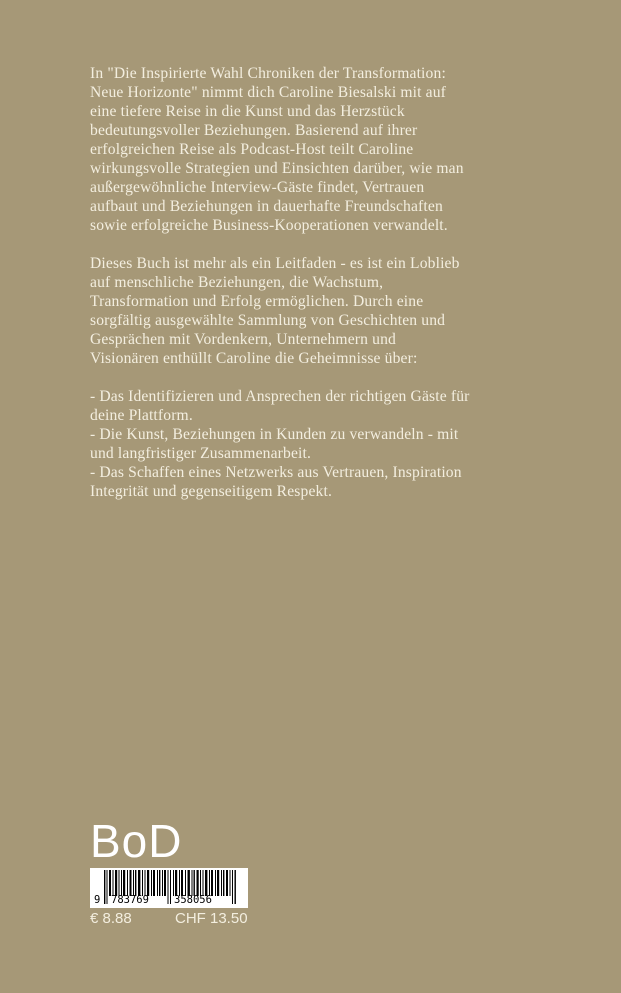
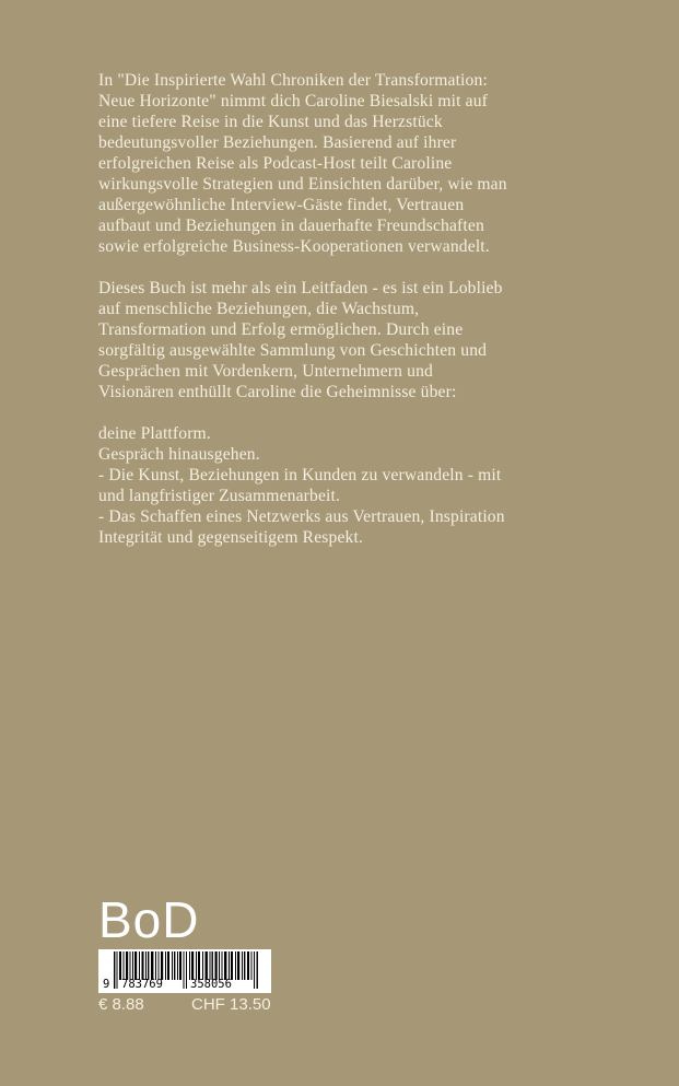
  In "Die Inspirierte Wahl Chroniken der Transformation:
  Neue Horizonte" nimmt dich Caroline Biesalski mit auf
  eine tiefere Reise in die Kunst und das Herzstück
  bedeutungsvoller Beziehungen. Basierend auf ihrer
  erfolgreichen Reise als Podcast-Host teilt Caroline
  wirkungsvolle Strategien und Einsichten darüber, wie man
  außergewöhnliche Interview-Gäste findet, Vertrauen
  aufbaut und Beziehungen in dauerhafte Freundschaften
  sowie erfolgreiche Business-Kooperationen verwandelt.
  Dieses Buch ist mehr als ein Leitfaden - es ist ein Loblieb
  auf menschliche Beziehungen, die Wachstum,
  Transformation und Erfolg ermöglichen. Durch eine
  sorgfältig ausgewählte Sammlung von Geschichten und
  Gesprächen mit Vordenkern, Unternehmern und
  Visionären enthüllt Caroline die Geheimnisse über:
- - Das Identifizieren und Ansprechen der richtigen Gäste für
  deine Plattform.
+ Gespräch hinausgehen.
  - Die Kunst, Beziehungen in Kunden zu verwandeln - mit
  und langfristiger Zusammenarbeit.
  - Das Schaffen eines Netzwerks aus Vertrauen, Inspiration
  Integrität und gegenseitigem Respekt.
  BoD
  9
  783769
  358056
  € 8.88
  CHF 13.50
